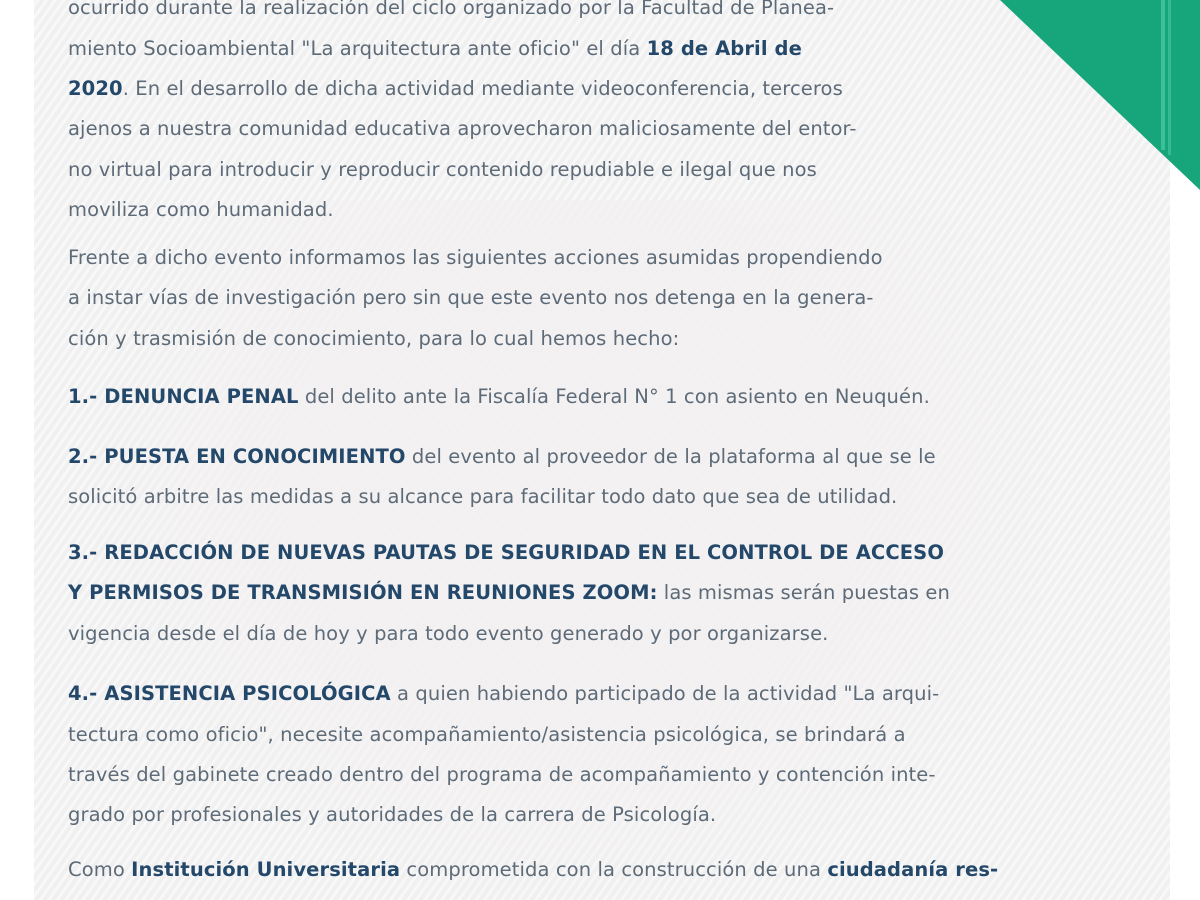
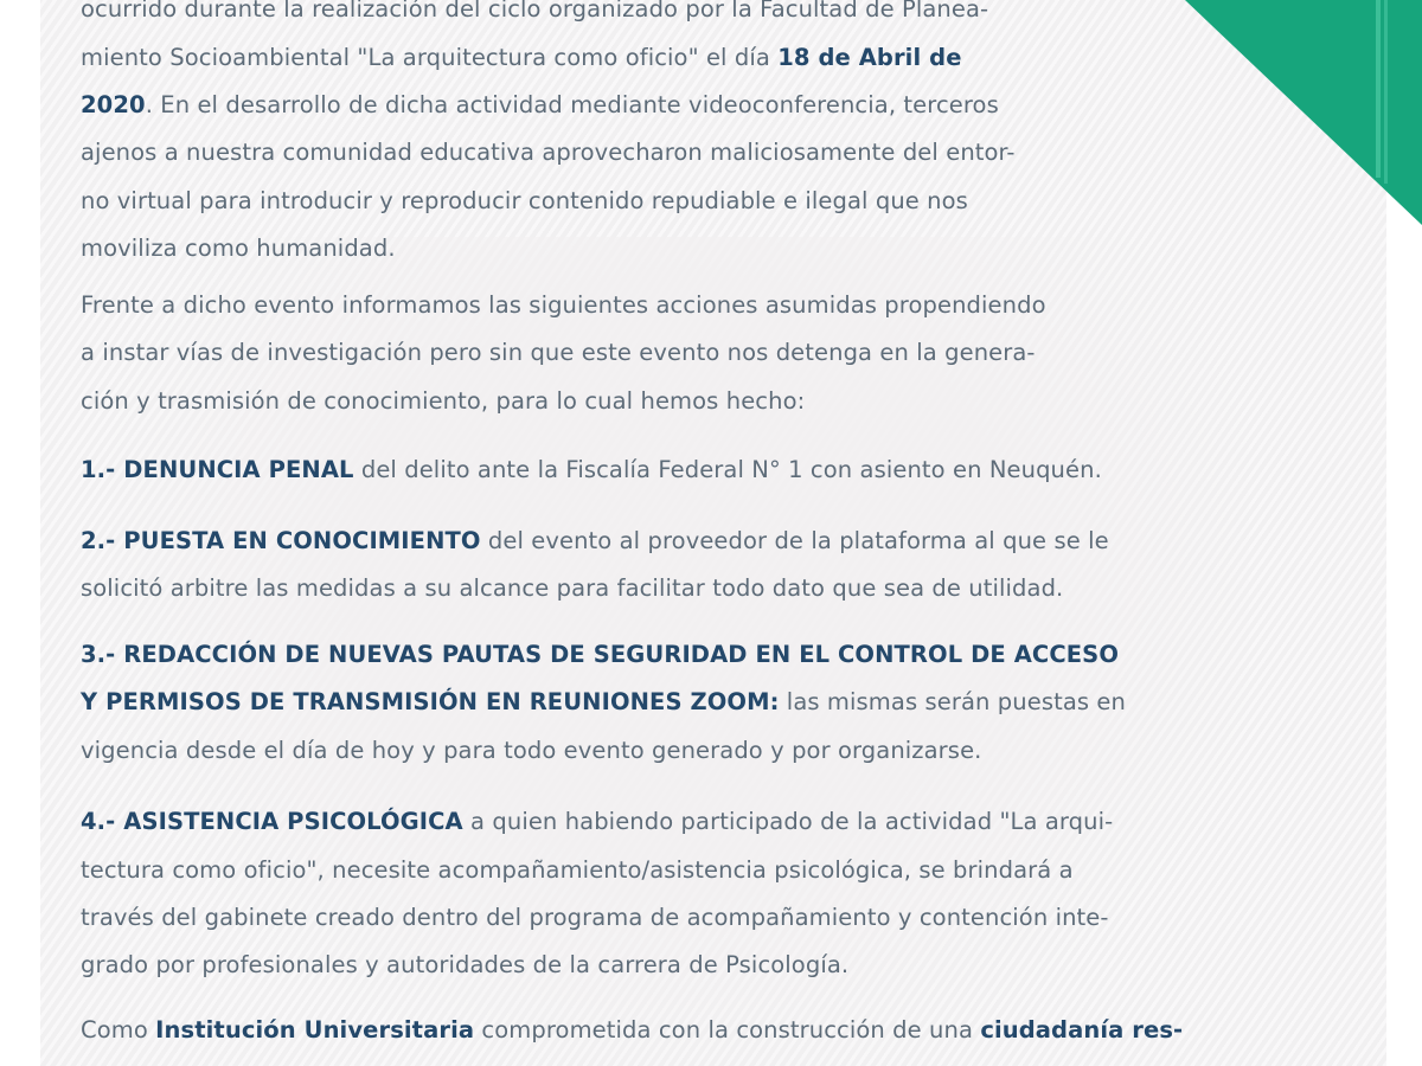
  ocurrido durante la realización del ciclo organizado por la Facultad de Planea-
- miento Socioambiental "La arquitectura ante oficio" el día 18 de Abril de
+ miento Socioambiental "La arquitectura como oficio" el día 18 de Abril de
  2020. En el desarrollo de dicha actividad mediante videoconferencia, terceros
  ajenos a nuestra comunidad educativa aprovecharon maliciosamente del entor-
  no virtual para introducir y reproducir contenido repudiable e ilegal que nos
  moviliza como humanidad.
  Frente a dicho evento informamos las siguientes acciones asumidas propendiendo
  a instar vías de investigación pero sin que este evento nos detenga en la genera-
  ción y trasmisión de conocimiento, para lo cual hemos hecho:
  1.- DENUNCIA PENAL del delito ante la Fiscalía Federal N° 1 con asiento en Neuquén.
  2.- PUESTA EN CONOCIMIENTO del evento al proveedor de la plataforma al que se le
  solicitó arbitre las medidas a su alcance para facilitar todo dato que sea de utilidad.
  3.- REDACCIÓN DE NUEVAS PAUTAS DE SEGURIDAD EN EL CONTROL DE ACCESO
  Y PERMISOS DE TRANSMISIÓN EN REUNIONES ZOOM: las mismas serán puestas en
  vigencia desde el día de hoy y para todo evento generado y por organizarse.
  4.- ASISTENCIA PSICOLÓGICA a quien habiendo participado de la actividad "La arqui-
  tectura como oficio", necesite acompañamiento/asistencia psicológica, se brindará a
  través del gabinete creado dentro del programa de acompañamiento y contención inte-
  grado por profesionales y autoridades de la carrera de Psicología.
  Como Institución Universitaria comprometida con la construcción de una ciudadanía res-
